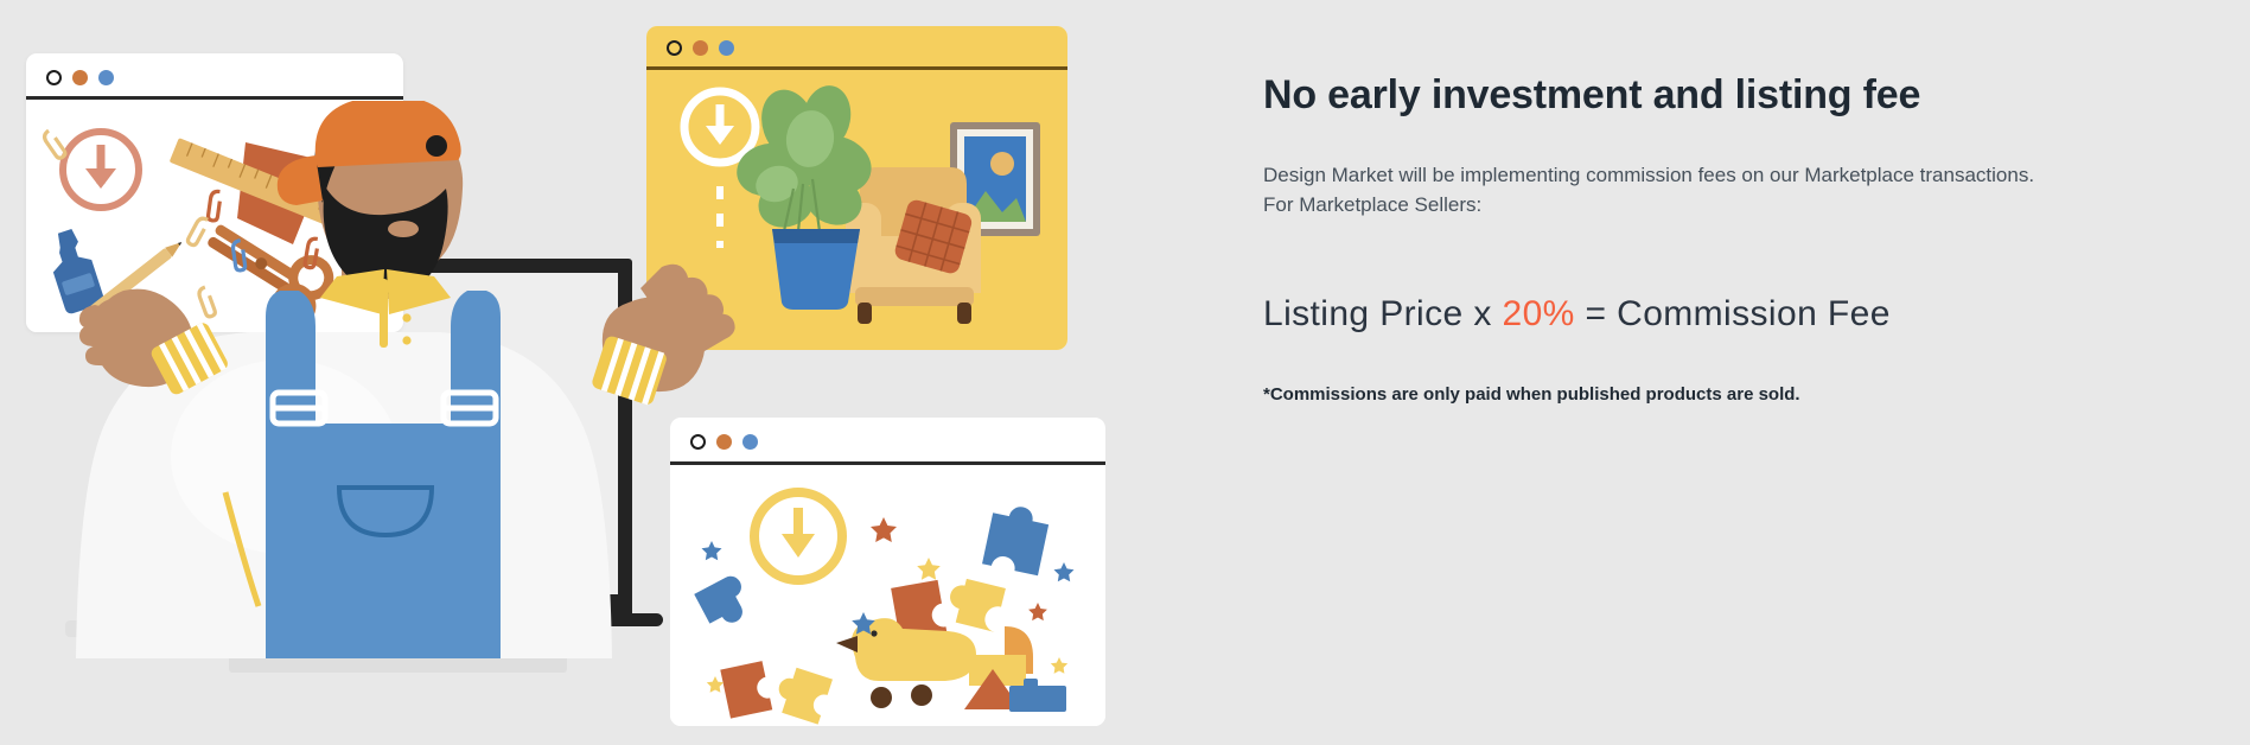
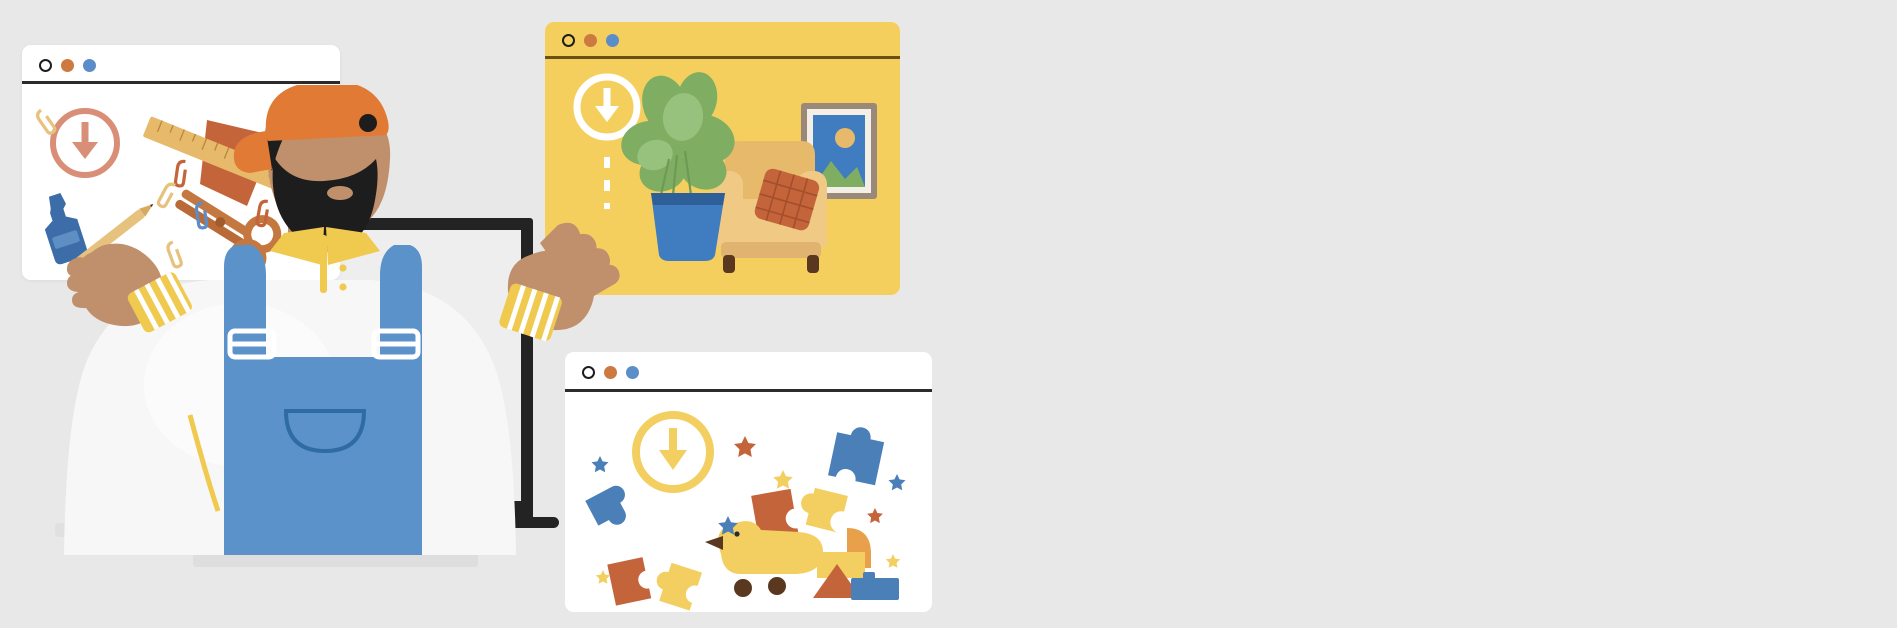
- No early investment and listing fee
- Design Market will be implementing commission fees on our Marketplace transactions.
- For Marketplace Sellers:
- Listing Price x 20% = Commission Fee
- *Commissions are only paid when published products are sold.
